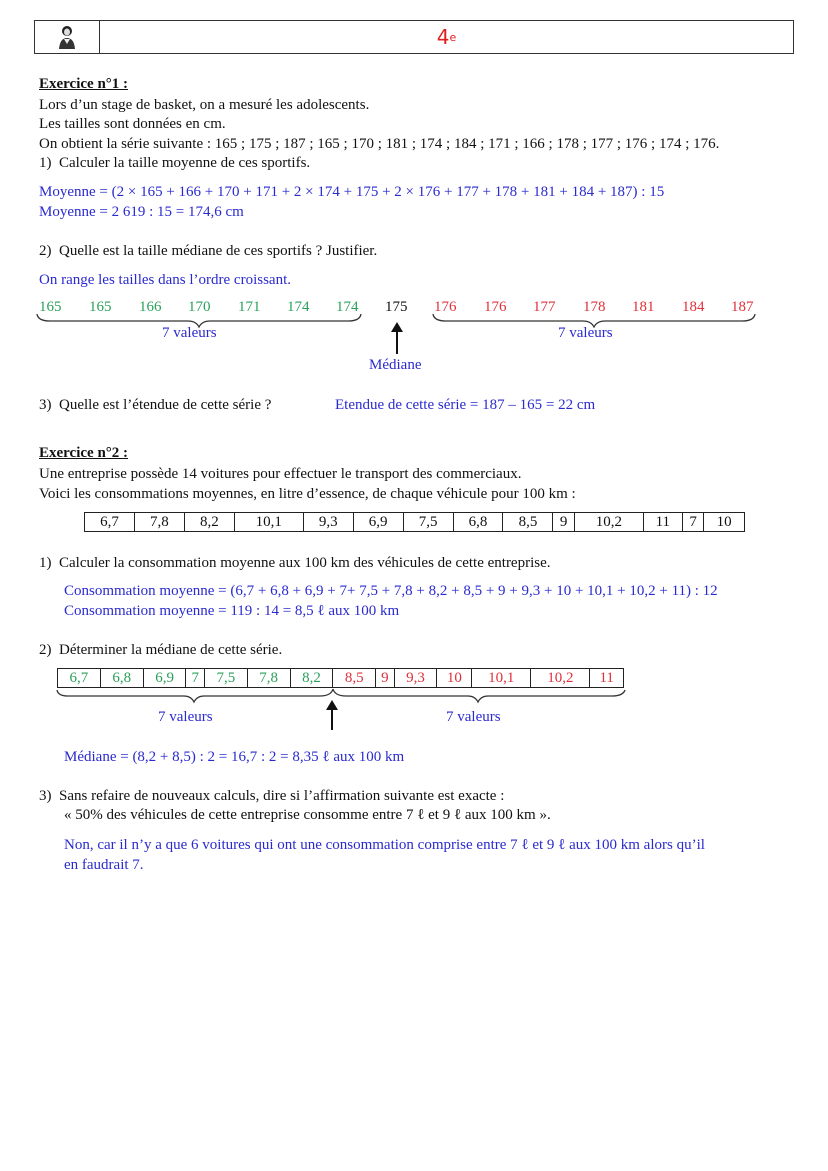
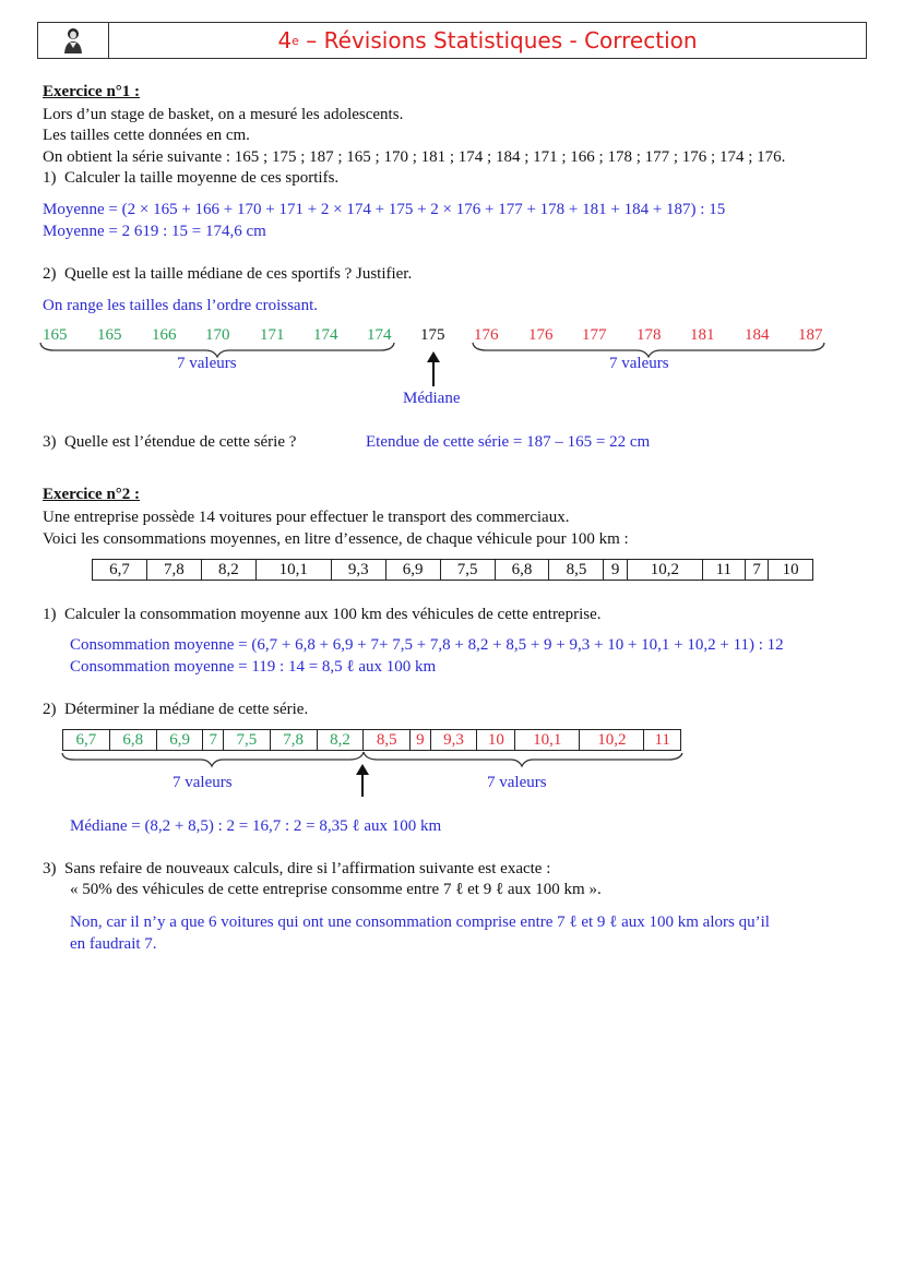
  4
  e
+ – Révisions Statistiques - Correction
  Exercice n°1 :
  Lors d’un stage de basket, on a mesuré les adolescents.
- Les tailles sont données en cm.
+ Les tailles cette données en cm.
  On obtient la série suivante : 165 ; 175 ; 187 ; 165 ; 170 ; 181 ; 174 ; 184 ; 171 ; 166 ; 178 ; 177 ; 176 ; 174 ; 176.
  1) Calculer la taille moyenne de ces sportifs.
  Moyenne = (2 × 165 + 166 + 170 + 171 + 2 × 174 + 175 + 2 × 176 + 177 + 178 + 181 + 184 + 187) : 15
  Moyenne = 2 619 : 15 = 174,6 cm
  2) Quelle est la taille médiane de ces sportifs ? Justifier.
  On range les tailles dans l’ordre croissant.
  165
  165
  166
  170
  171
  174
  174
  175
  176
  176
  177
  178
  181
  184
  187
  7 valeurs
  7 valeurs
  Médiane
  3) Quelle est l’étendue de cette série ?
  Etendue de cette série = 187 – 165 = 22 cm
  Exercice n°2 :
  Une entreprise possède 14 voitures pour effectuer le transport des commerciaux.
  Voici les consommations moyennes, en litre d’essence, de chaque véhicule pour 100 km :
  6,7	7,8	8,2	10,1	9,3	6,9	7,5	6,8	8,5	9	10,2	11	7	10
  1) Calculer la consommation moyenne aux 100 km des véhicules de cette entreprise.
  Consommation moyenne = (6,7 + 6,8 + 6,9 + 7+ 7,5 + 7,8 + 8,2 + 8,5 + 9 + 9,3 + 10 + 10,1 + 10,2 + 11) : 12
  Consommation moyenne = 119 : 14 = 8,5 ℓ aux 100 km
  2) Déterminer la médiane de cette série.
  6,7	6,8	6,9	7	7,5	7,8	8,2	8,5	9	9,3	10	10,1	10,2	11
  7 valeurs
  7 valeurs
  Médiane = (8,2 + 8,5) : 2 = 16,7 : 2 = 8,35 ℓ aux 100 km
  3) Sans refaire de nouveaux calculs, dire si l’affirmation suivante est exacte :
  « 50% des véhicules de cette entreprise consomme entre 7 ℓ et 9 ℓ aux 100 km ».
  Non, car il n’y a que 6 voitures qui ont une consommation comprise entre 7 ℓ et 9 ℓ aux 100 km alors qu’il
  en faudrait 7.
